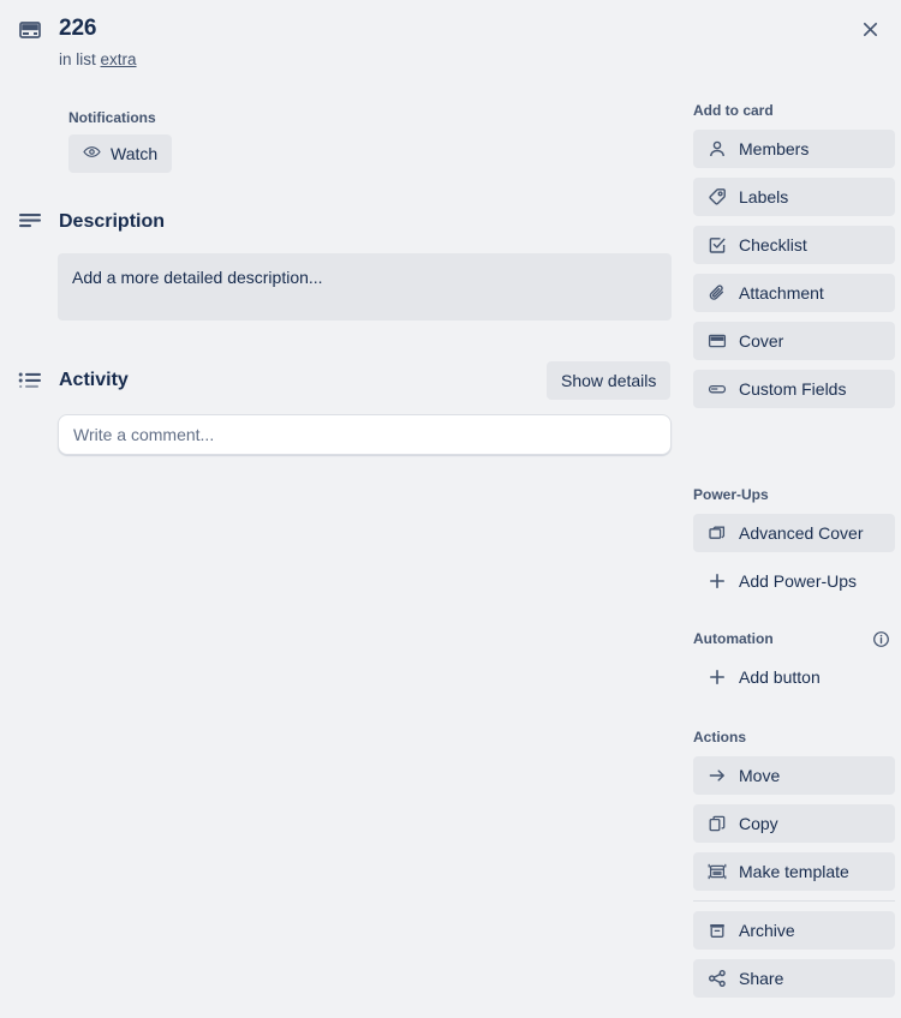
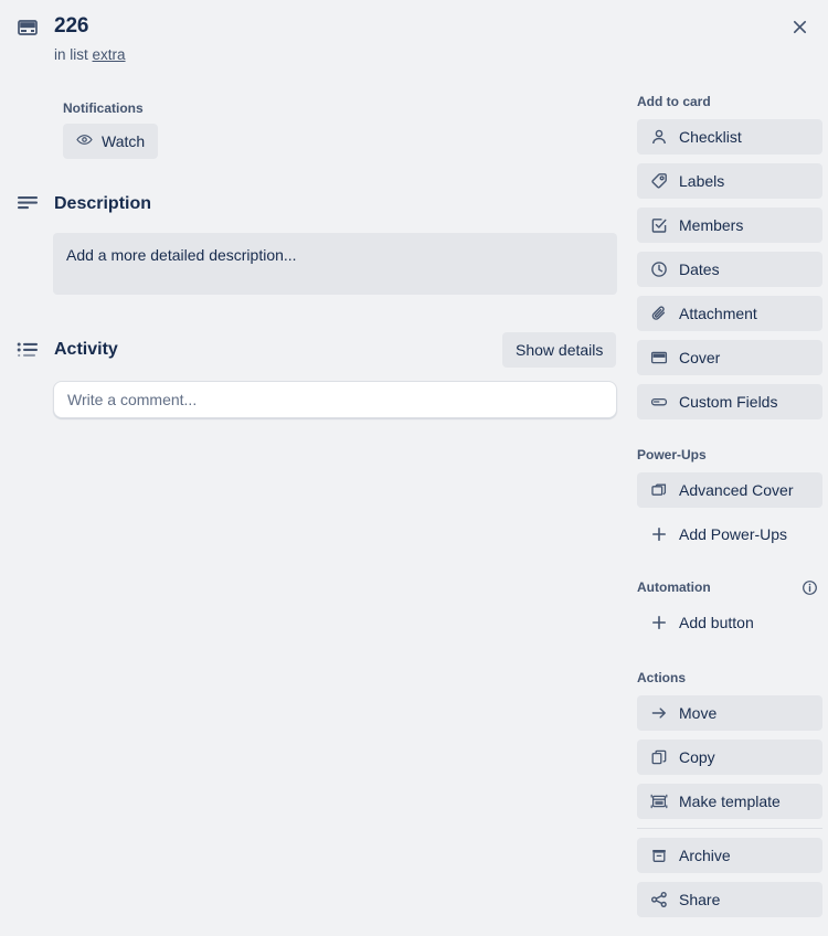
  226
  in list extra
  Notifications
  Watch
  Description
  Add a more detailed description...
  Activity
  Show details
  Write a comment...
  Add to card
- Members
+ Checklist
  Labels
- Checklist
+ Members
+ Dates
  Attachment
  Cover
  Custom Fields
  Power-Ups
  Advanced Cover
  Add Power-Ups
  Automation
  Add button
  Actions
  Move
  Copy
  Make template
  Archive
  Share
